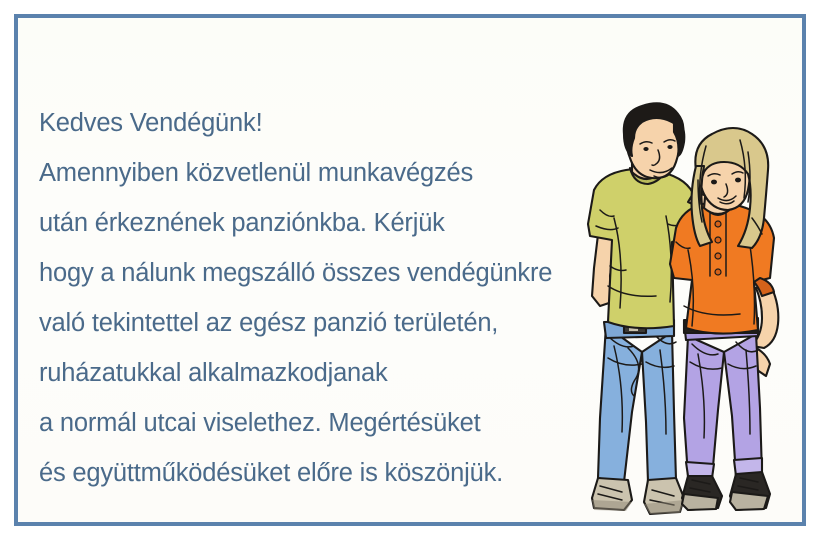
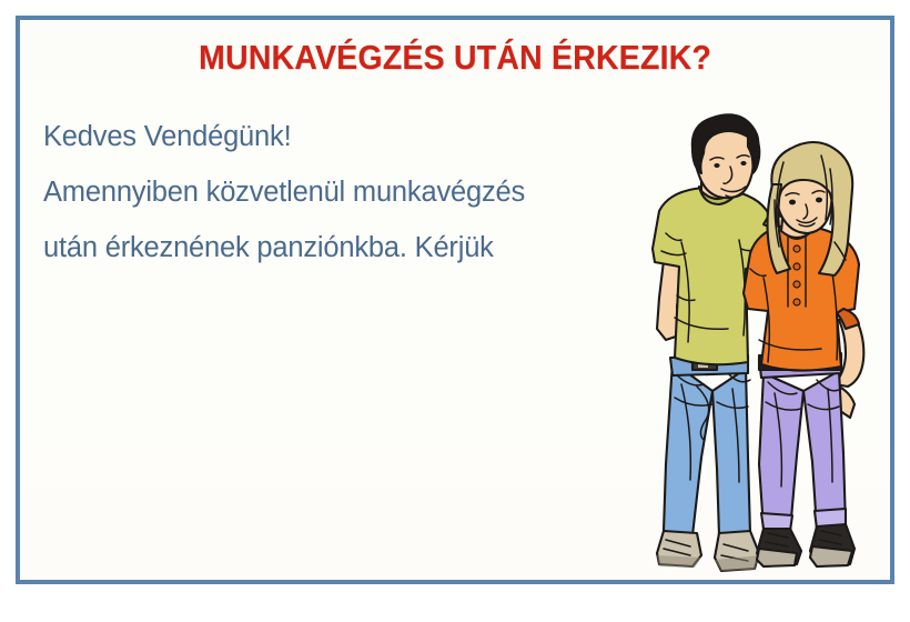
+ MUNKAVÉGZÉS UTÁN ÉRKEZIK?
  Kedves Vendégünk!
  Amennyiben közvetlenül munkavégzés
  után érkeznének panziónkba. Kérjük
- hogy a nálunk megszálló összes vendégünkre
- való tekintettel az egész panzió területén,
- ruházatukkal alkalmazkodjanak
- a normál utcai viselethez. Megértésüket
- és együttműködésüket előre is köszönjük.
